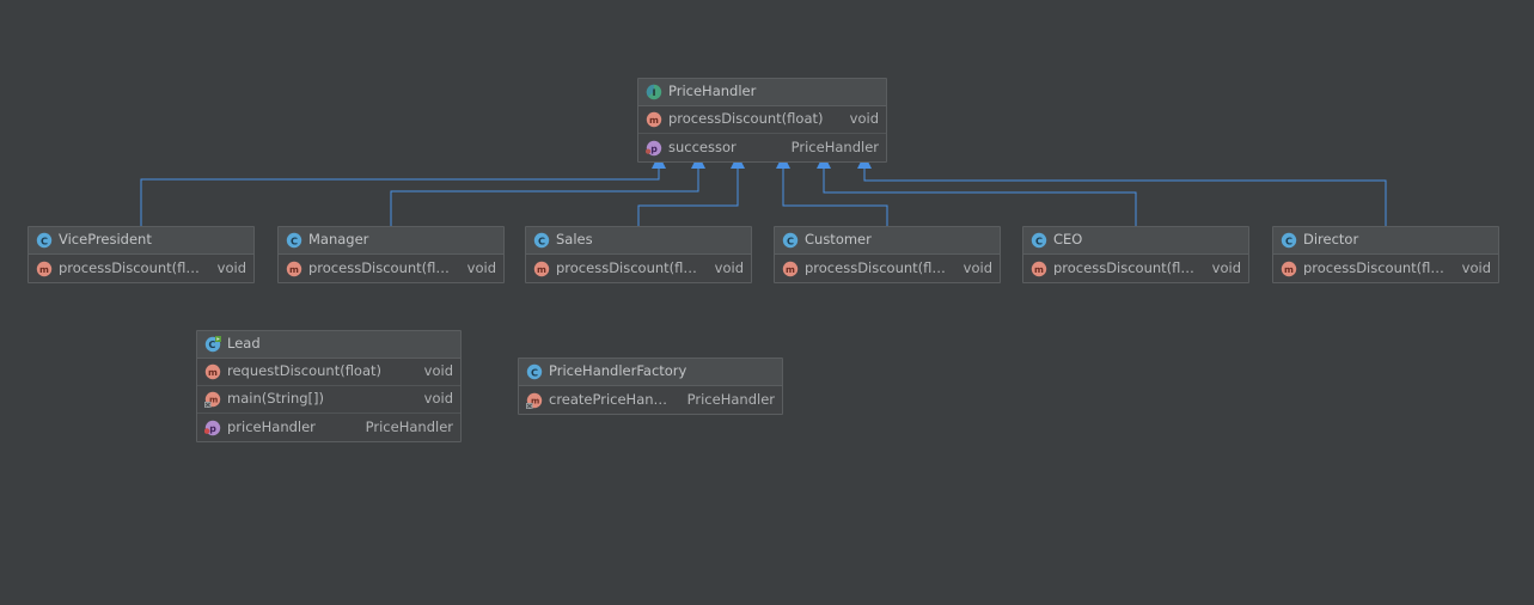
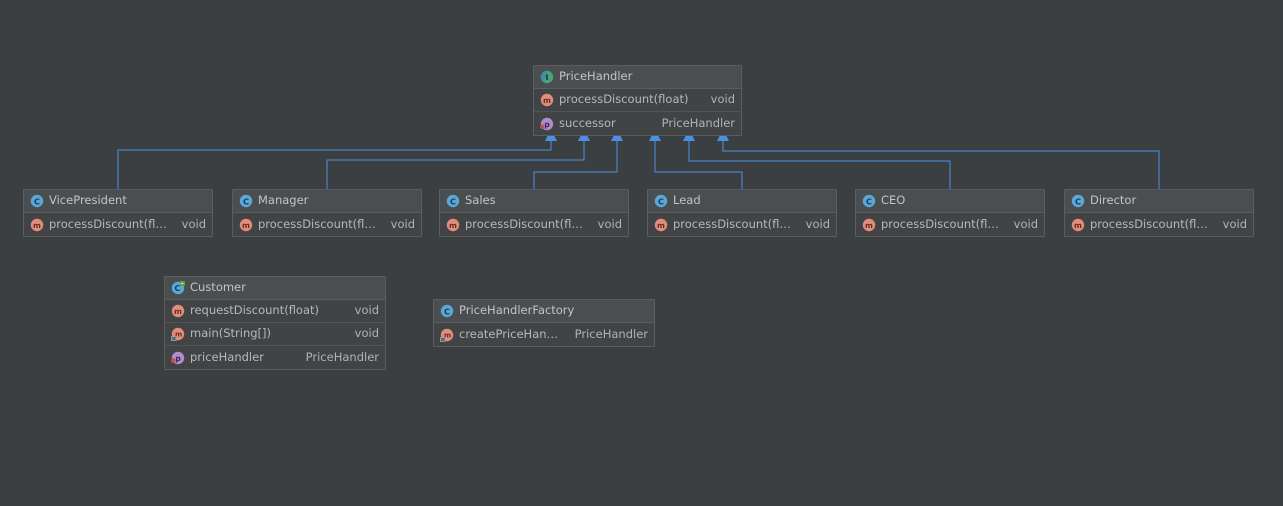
  I
  PriceHandler
  m
  processDiscount(float)
  void
  p
  successor
  PriceHandler
  C
  VicePresident
  m
  processDiscount(float)
  void
  C
  Manager
  m
  processDiscount(float)
  void
  C
  Sales
  m
  processDiscount(float)
  void
  C
- Customer
+ Lead
  m
  processDiscount(float)
  void
  C
  CEO
  m
  processDiscount(float)
  void
  C
  Director
  m
  processDiscount(float)
  void
  C
- Lead
+ Customer
  m
  requestDiscount(float)
  void
  m
  main(String[])
  void
  p
  priceHandler
  PriceHandler
  C
  PriceHandlerFactory
  m
  createPriceHandler(
  PriceHandler
